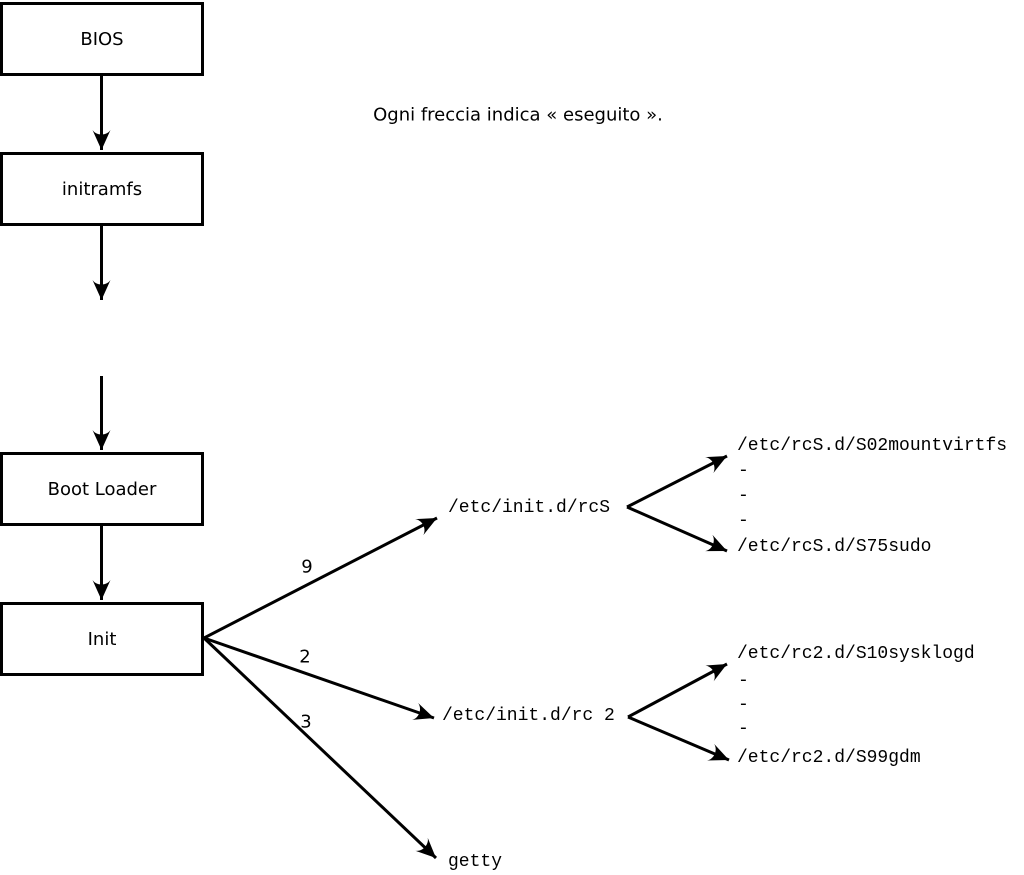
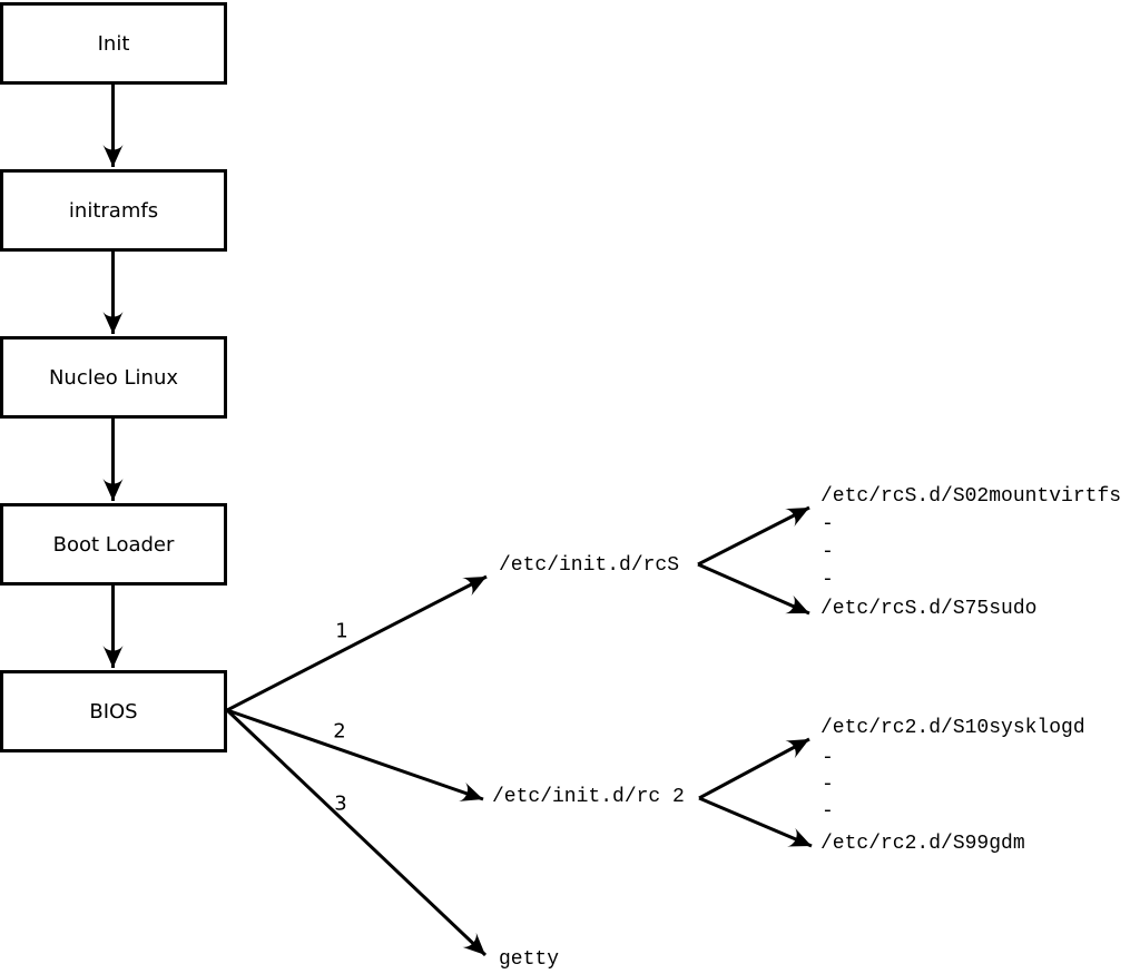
- BIOS
+ Init
  initramfs
+ Nucleo Linux
  Boot Loader
- Init
+ BIOS
- Ogni freccia indica « eseguito ».
- 9
+ 1
  2
  3
  /etc/init.d/rcS
  /etc/init.d/rc 2
  getty
  /etc/rcS.d/S02mountvirtfs
  -
  -
  -
  /etc/rcS.d/S75sudo
  /etc/rc2.d/S10sysklogd
  -
  -
  -
  /etc/rc2.d/S99gdm
